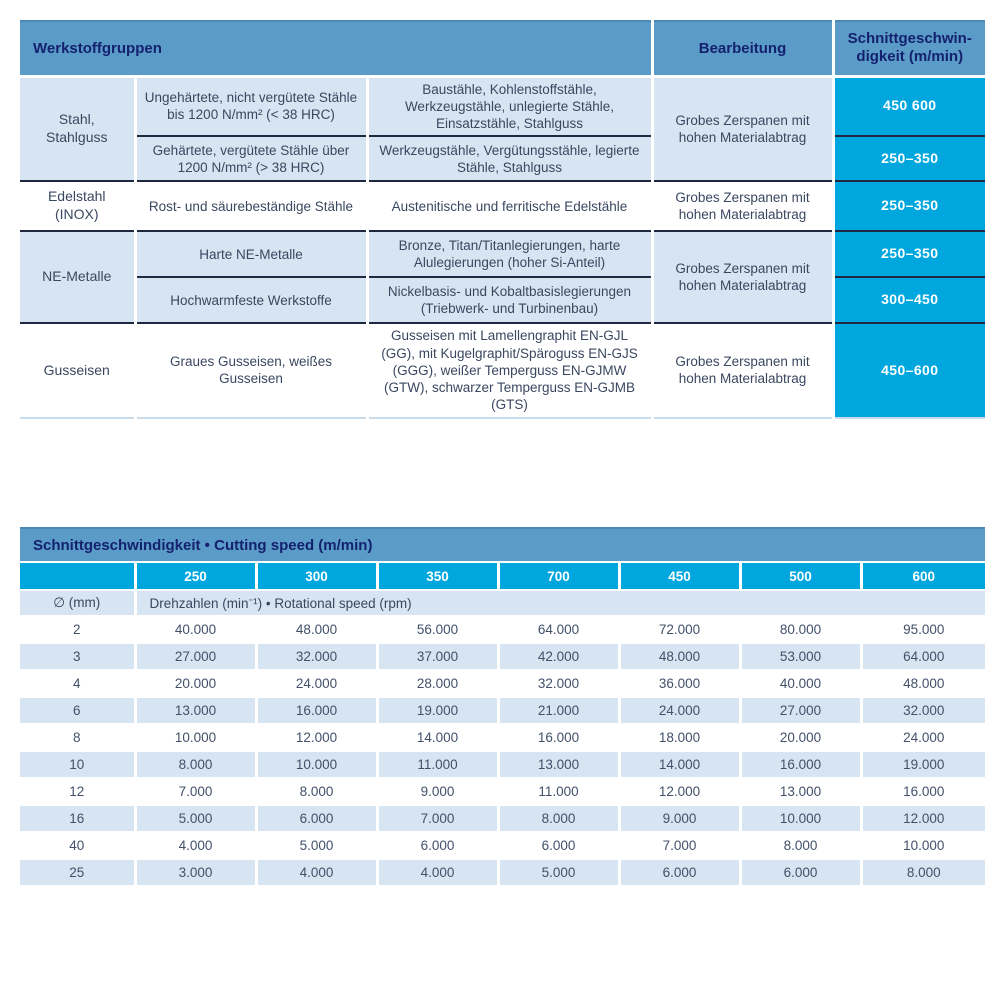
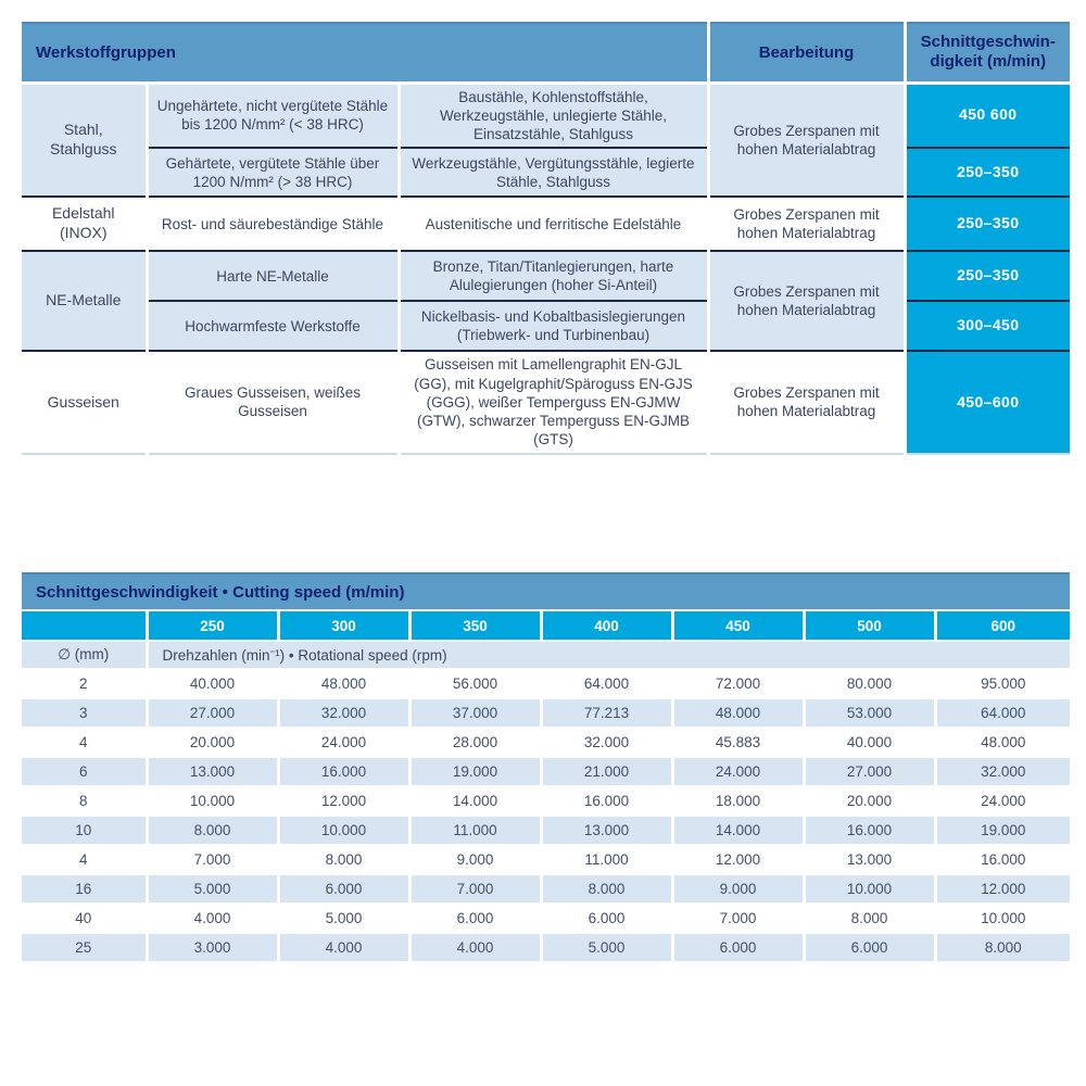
  Werkstoffgruppen	Bearbeitung	Schnittgeschwin- digkeit (m/min)
  Stahl, Stahlguss	Ungehärtete, nicht vergütete Stähle bis 1200 N/mm² (< 38 HRC)	Baustähle, Kohlenstoffstähle, Werkzeugstähle, unlegierte Stähle, Einsatzstähle, Stahlguss	Grobes Zerspanen mit hohen Materialabtrag	450 600
  Gehärtete, vergütete Stähle über 1200 N/mm² (> 38 HRC)	Werkzeugstähle, Vergütungsstähle, legierte Stähle, Stahlguss	250–350
  Edelstahl (INOX)	Rost- und säurebeständige Stähle	Austenitische und ferritische Edelstähle	Grobes Zerspanen mit hohen Materialabtrag	250–350
  NE-Metalle	Harte NE-Metalle	Bronze, Titan/Titanlegierungen, harte Alulegierungen (hoher Si-Anteil)	Grobes Zerspanen mit hohen Materialabtrag	250–350
  Hochwarmfeste Werkstoffe	Nickelbasis- und Kobaltbasislegierungen (Triebwerk- und Turbinenbau)	300–450
  Gusseisen	Graues Gusseisen, weißes Gusseisen	Gusseisen mit Lamellengraphit EN-GJL (GG), mit Kugelgraphit/Späroguss EN-GJS (GGG), weißer Temperguss EN-GJMW (GTW), schwarzer Temperguss EN-GJMB (GTS)	Grobes Zerspanen mit hohen Materialabtrag	450–600
  Schnittgeschwindigkeit • Cutting speed (m/min)
- 	250	300	350	700	450	500	600
+ 	250	300	350	400	450	500	600
  ∅ (mm)	Drehzahlen (min⁻¹) • Rotational speed (rpm)
  2	40.000	48.000	56.000	64.000	72.000	80.000	95.000
- 3	27.000	32.000	37.000	42.000	48.000	53.000	64.000
+ 3	27.000	32.000	37.000	77.213	48.000	53.000	64.000
- 4	20.000	24.000	28.000	32.000	36.000	40.000	48.000
+ 4	20.000	24.000	28.000	32.000	45.883	40.000	48.000
  6	13.000	16.000	19.000	21.000	24.000	27.000	32.000
  8	10.000	12.000	14.000	16.000	18.000	20.000	24.000
  10	8.000	10.000	11.000	13.000	14.000	16.000	19.000
- 12	7.000	8.000	9.000	11.000	12.000	13.000	16.000
+ 4	7.000	8.000	9.000	11.000	12.000	13.000	16.000
  16	5.000	6.000	7.000	8.000	9.000	10.000	12.000
  40	4.000	5.000	6.000	6.000	7.000	8.000	10.000
  25	3.000	4.000	4.000	5.000	6.000	6.000	8.000
